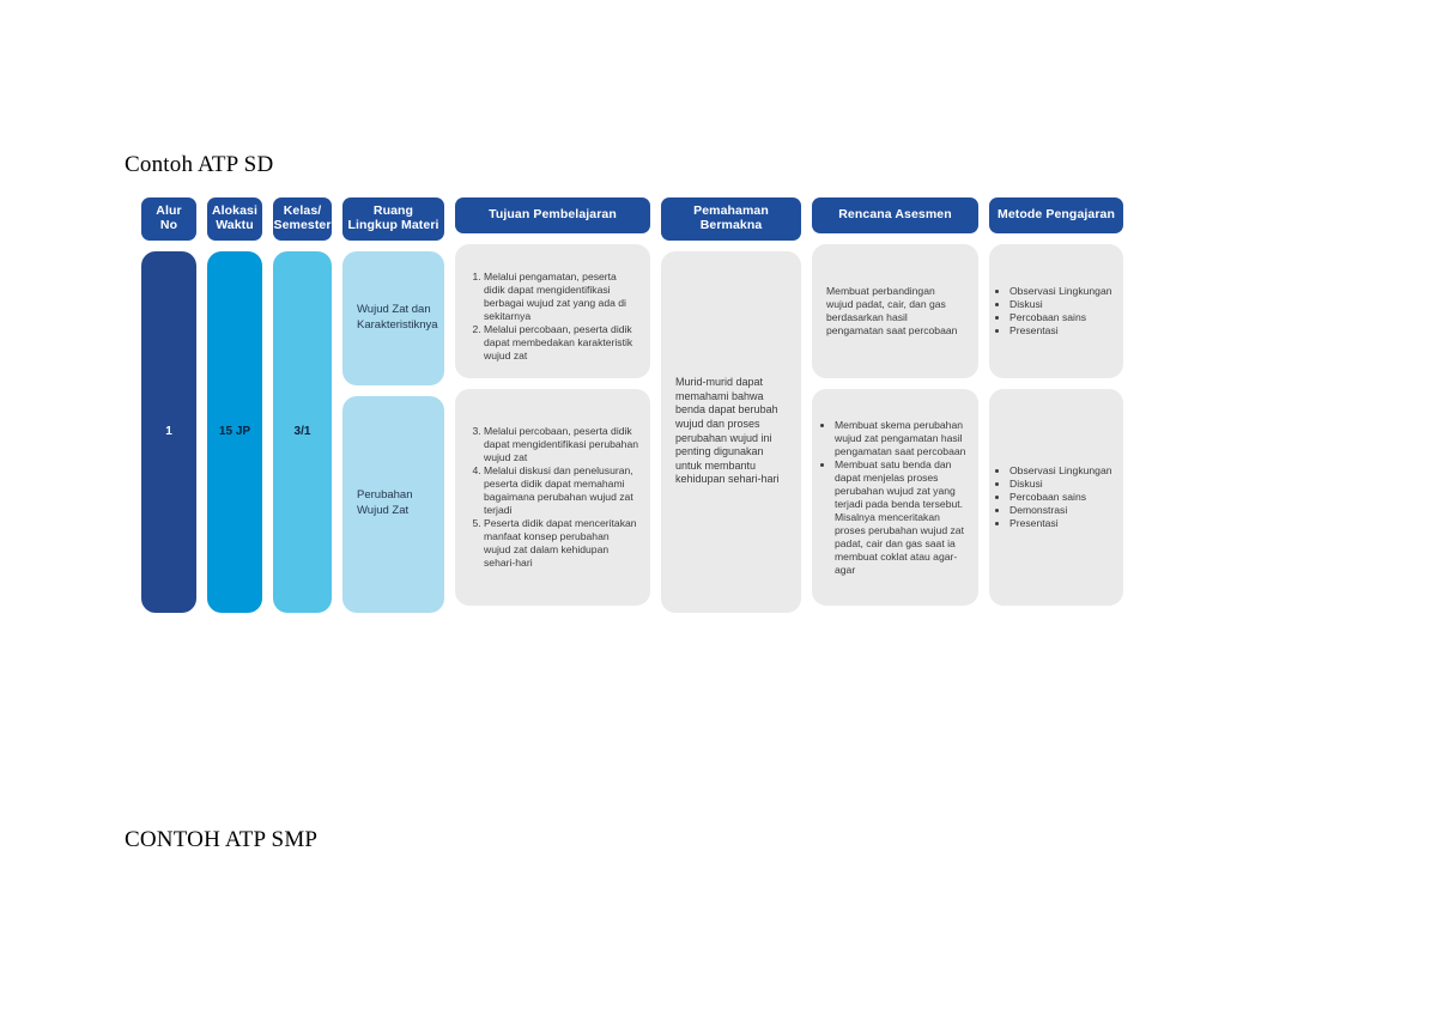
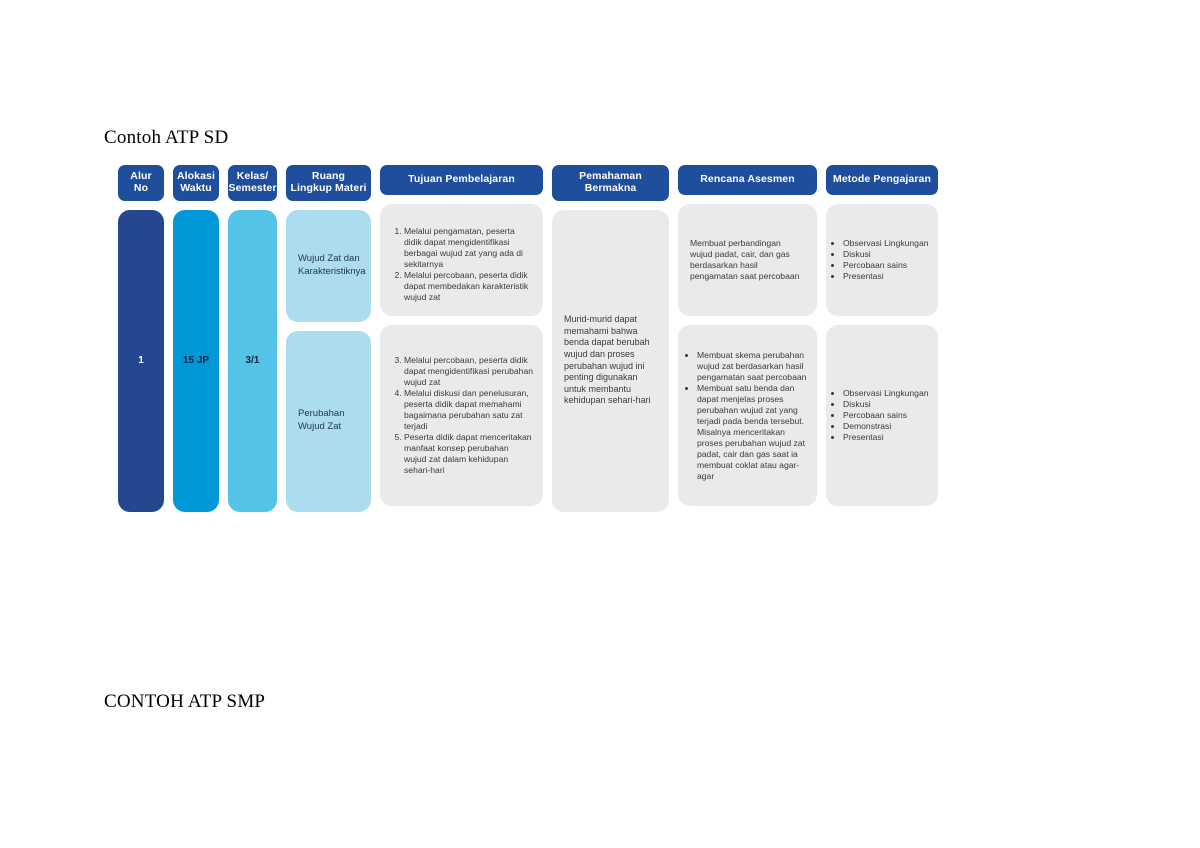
  Contoh ATP SD
  Alur No
  1
  Alokasi Waktu
  15 JP
  Kelas/ Semester
  3/1
  Ruang Lingkup Materi
  Wujud Zat dan Karakteristiknya
  Perubahan Wujud Zat
  Tujuan Pembelajaran
  Melalui pengamatan, peserta didik dapat mengidentifikasi berbagai wujud zat yang ada di sekitarnya
  Melalui percobaan, peserta didik dapat membedakan karakteristik wujud zat
  Melalui percobaan, peserta didik dapat mengidentifikasi perubahan wujud zat
- Melalui diskusi dan penelusuran, peserta didik dapat memahami bagaimana perubahan wujud zat terjadi
+ Melalui diskusi dan penelusuran, peserta didik dapat memahami bagaimana perubahan satu zat terjadi
  Peserta didik dapat menceritakan manfaat konsep perubahan wujud zat dalam kehidupan sehari-hari
  Pemahaman Bermakna
  Murid-murid dapat memahami bahwa benda dapat berubah wujud dan proses perubahan wujud ini penting digunakan untuk membantu kehidupan sehari-hari
  Rencana Asesmen
  Membuat perbandingan wujud padat, cair, dan gas berdasarkan hasil pengamatan saat percobaan
- Membuat skema perubahan wujud zat pengamatan hasil pengamatan saat percobaan
+ Membuat skema perubahan wujud zat berdasarkan hasil pengamatan saat percobaan
  Membuat satu benda dan dapat menjelas proses perubahan wujud zat yang terjadi pada benda tersebut. Misalnya menceritakan proses perubahan wujud zat padat, cair dan gas saat ia membuat coklat atau agar-agar
  Metode Pengajaran
  Observasi Lingkungan
  Diskusi
  Percobaan sains
  Presentasi
  Observasi Lingkungan
  Diskusi
  Percobaan sains
  Demonstrasi
  Presentasi
  CONTOH ATP SMP
